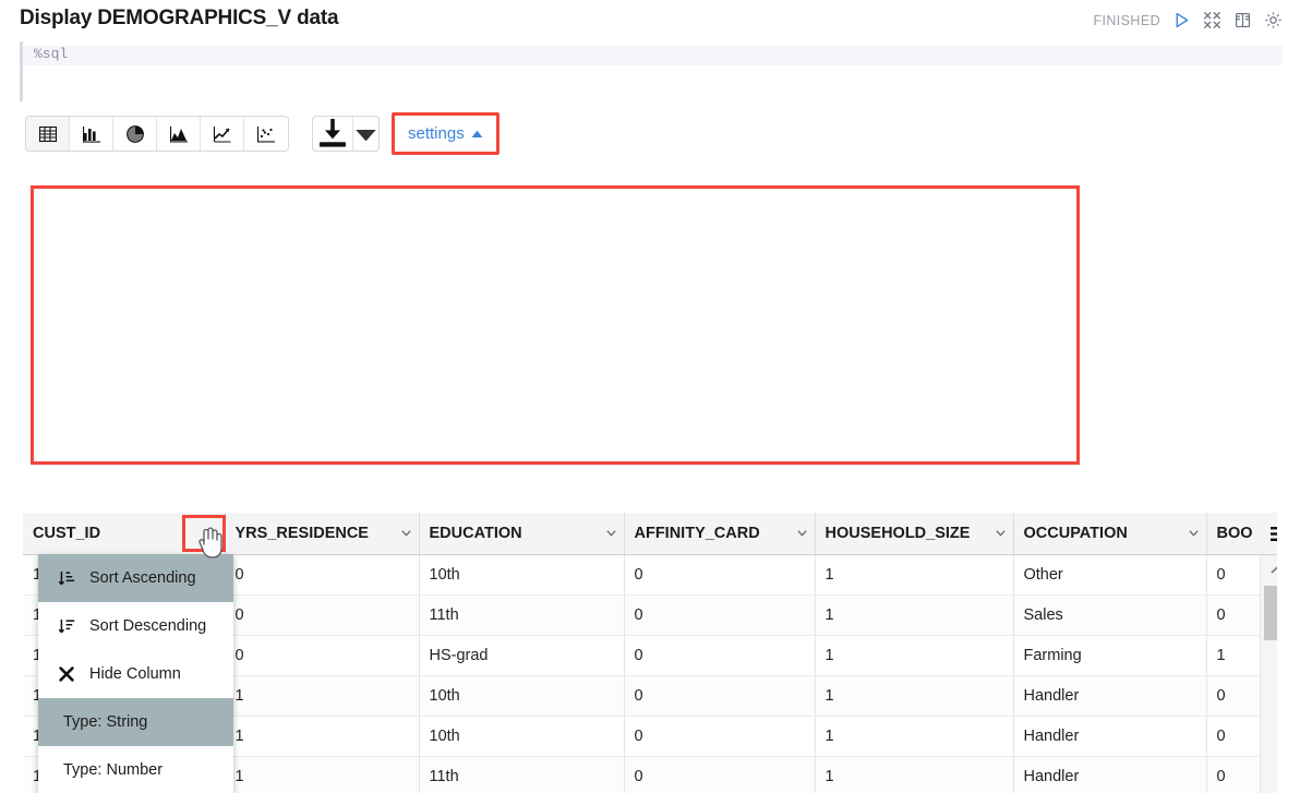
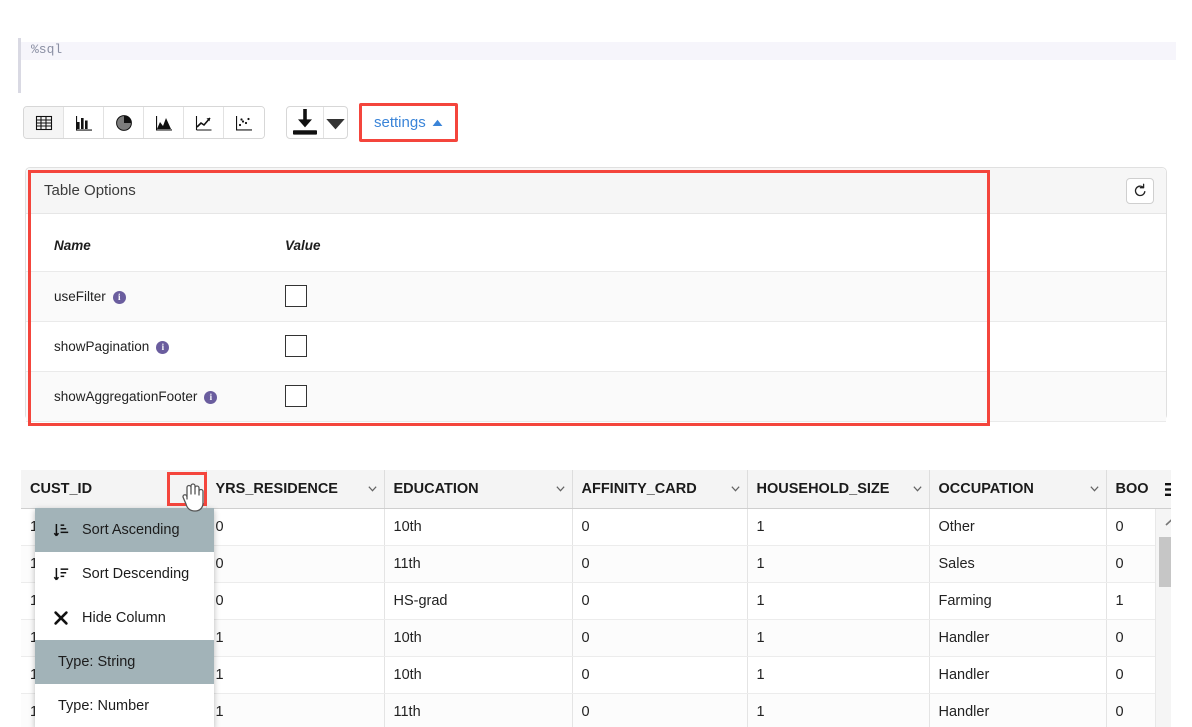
- Display DEMOGRAPHICS_V data
- FINISHED
  %sql
  settings
+ Table Options
+ Name	Value
+ useFilter i
+ showPagination i
+ showAggregationFooter i
  CUST_ID	YRS_RESIDENCE	EDUCATION	AFFINITY_CARD	HOUSEHOLD_SIZE	OCCUPATION	BOO
  	0	10th	0	1	Other	0
  	0	11th	0	1	Sales	0
  	0	HS-grad	0	1	Farming	1
  	1	10th	0	1	Handler	0
  	1	10th	0	1	Handler	0
  	1	11th	0	1	Handler	0
  Sort Ascending
  Sort Descending
  Hide Column
  Type: String
  Type: Number
